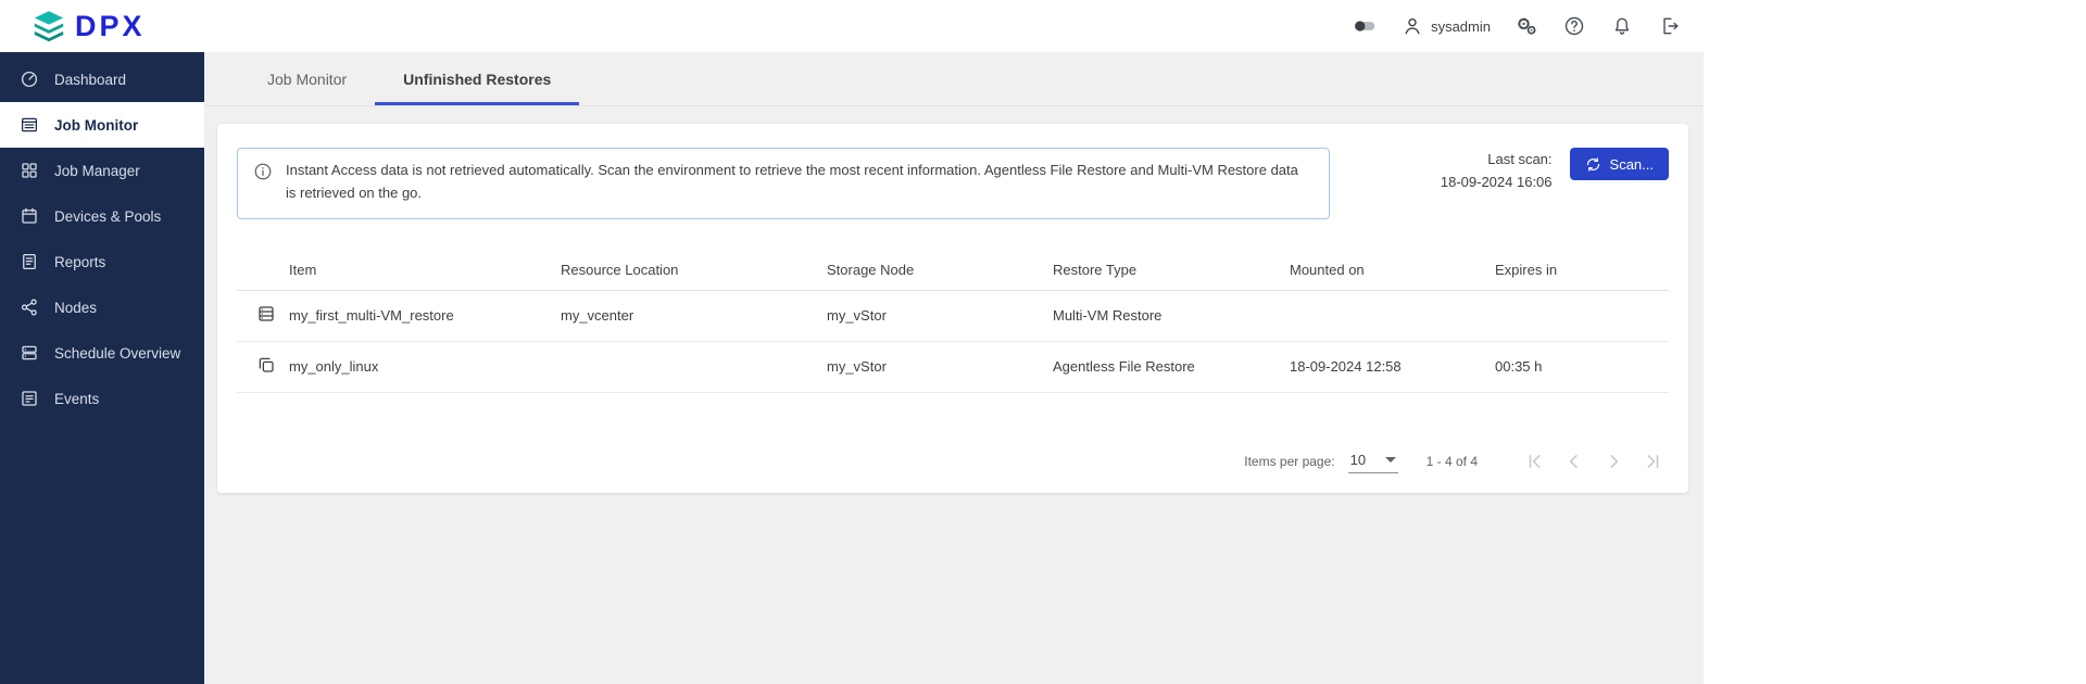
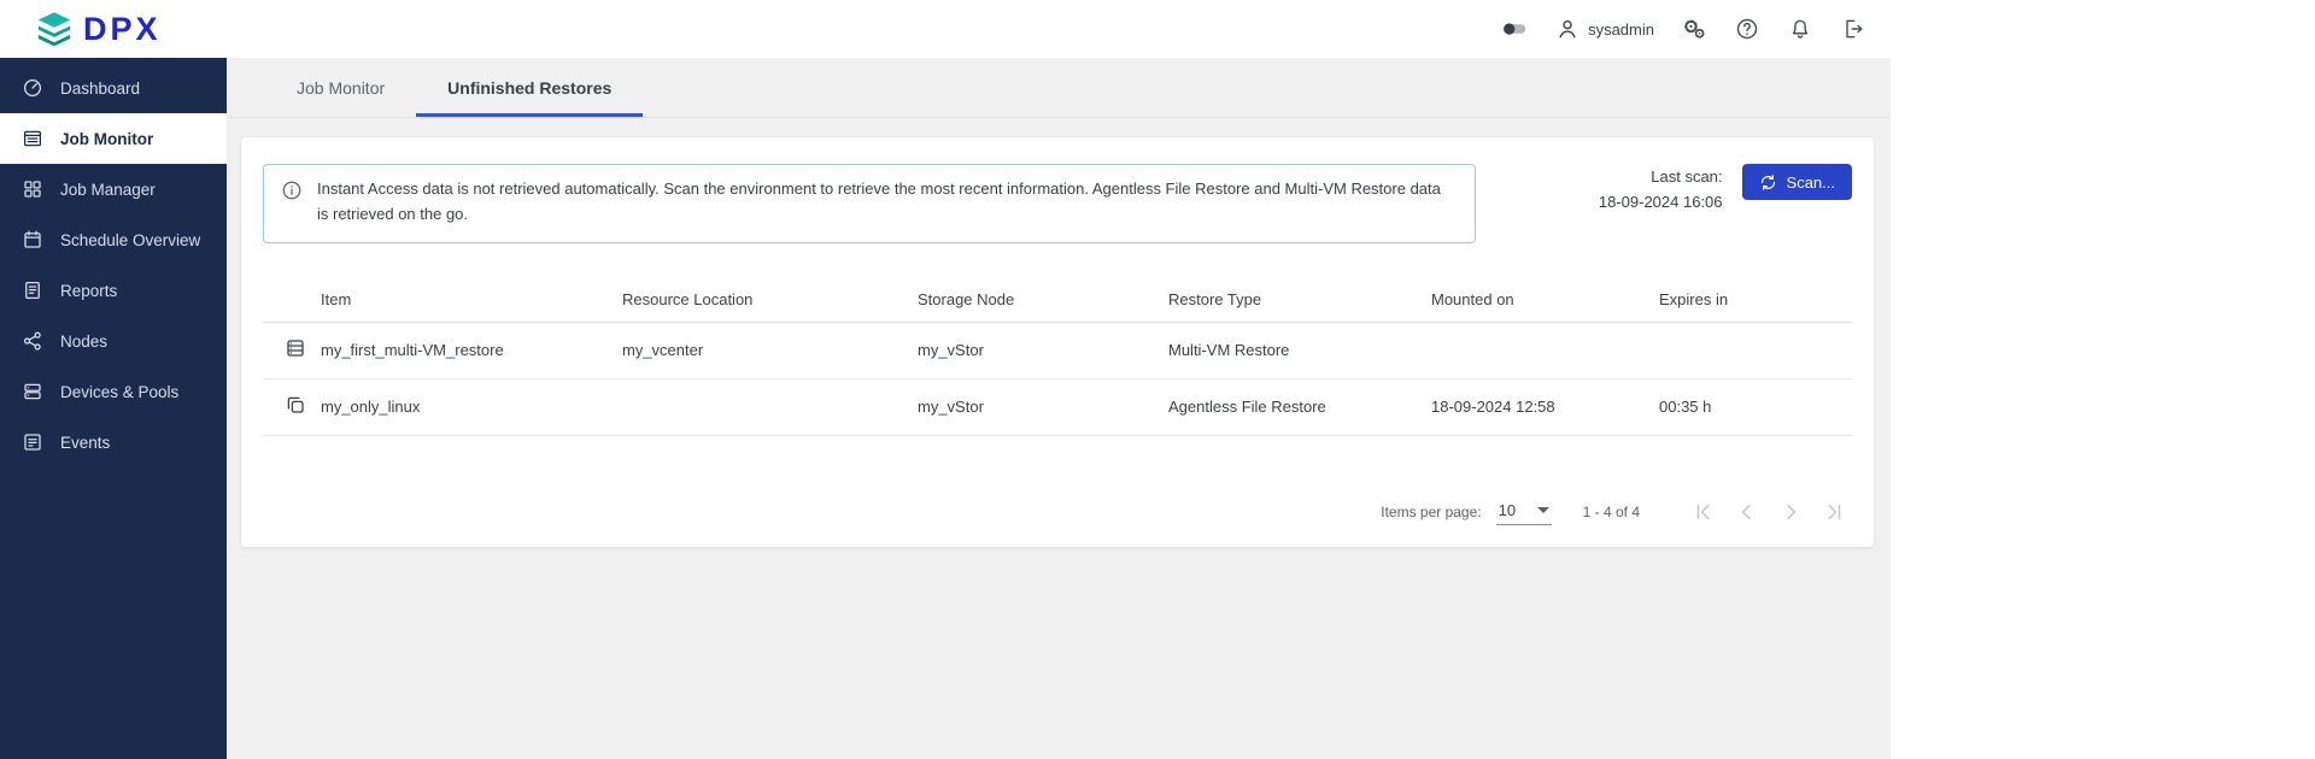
  DPX
  sysadmin
  Dashboard
  Job Monitor
  Job Manager
- Devices & Pools
+ Schedule Overview
  Reports
  Nodes
- Schedule Overview
+ Devices & Pools
  Events
  Job Monitor
  Unfinished Restores
  Instant Access data is not retrieved automatically. Scan the environment to retrieve the most recent information. Agentless File Restore and Multi-VM Restore data is retrieved on the go.
  Last scan:
  18-09-2024 16:06
  Scan...
  Item
  Resource Location
  Storage Node
  Restore Type
  Mounted on
  Expires in
  my_first_multi-VM_restore
  my_vcenter
  my_vStor
  Multi-VM Restore
  my_only_linux
  my_vStor
  Agentless File Restore
  18-09-2024 12:58
  00:35 h
  Items per page:
  10
  1 - 4 of 4
